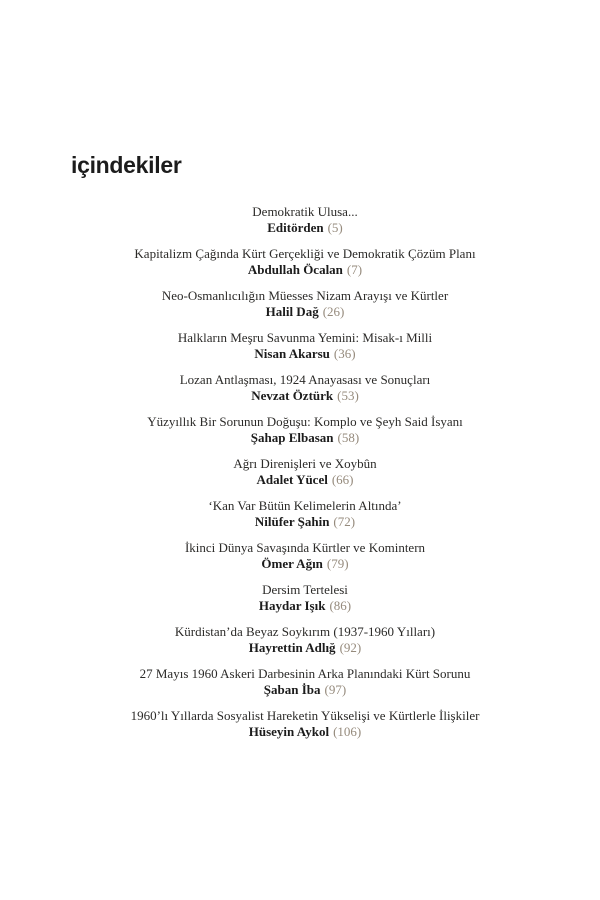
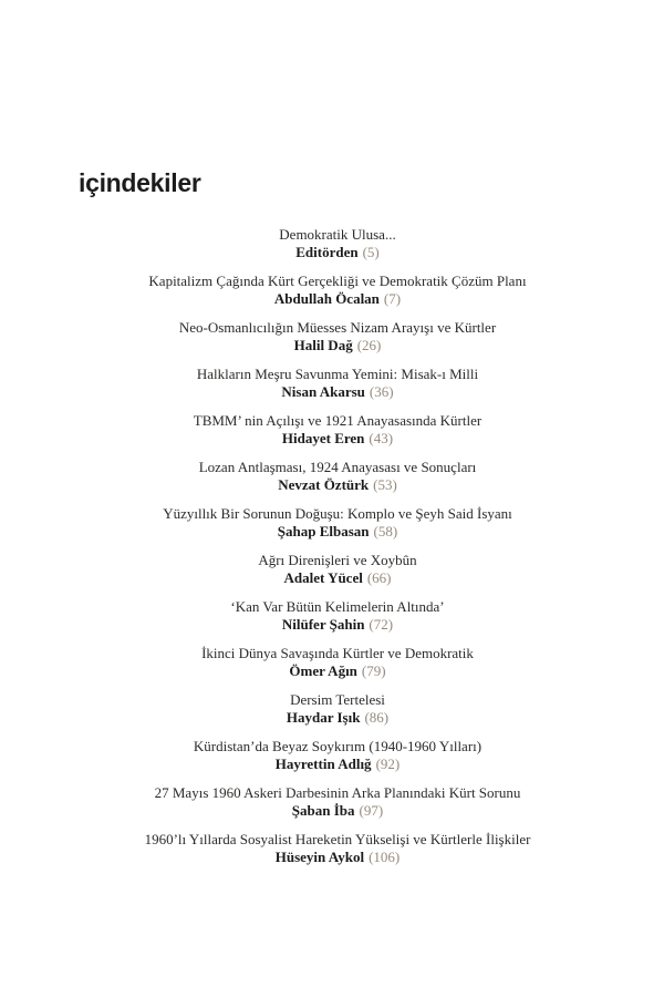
  içindekiler
  Demokratik Ulusa...
  Editörden (5)
  Kapitalizm Çağında Kürt Gerçekliği ve Demokratik Çözüm Planı
  Abdullah Öcalan (7)
  Neo-Osmanlıcılığın Müesses Nizam Arayışı ve Kürtler
  Halil Dağ (26)
  Halkların Meşru Savunma Yemini: Misak-ı Milli
  Nisan Akarsu (36)
+ TBMM’ nin Açılışı ve 1921 Anayasasında Kürtler
+ Hidayet Eren (43)
  Lozan Antlaşması, 1924 Anayasası ve Sonuçları
  Nevzat Öztürk (53)
  Yüzyıllık Bir Sorunun Doğuşu: Komplo ve Şeyh Said İsyanı
  Şahap Elbasan (58)
  Ağrı Direnişleri ve Xoybûn
  Adalet Yücel (66)
  ‘Kan Var Bütün Kelimelerin Altında’
  Nilüfer Şahin (72)
- İkinci Dünya Savaşında Kürtler ve Komintern
+ İkinci Dünya Savaşında Kürtler ve Demokratik
  Ömer Ağın (79)
  Dersim Tertelesi
  Haydar Işık (86)
- Kürdistan’da Beyaz Soykırım (1937-1960 Yılları)
+ Kürdistan’da Beyaz Soykırım (1940-1960 Yılları)
  Hayrettin Adlığ (92)
  27 Mayıs 1960 Askeri Darbesinin Arka Planındaki Kürt Sorunu
  Şaban İba (97)
  1960’lı Yıllarda Sosyalist Hareketin Yükselişi ve Kürtlerle İlişkiler
  Hüseyin Aykol (106)
